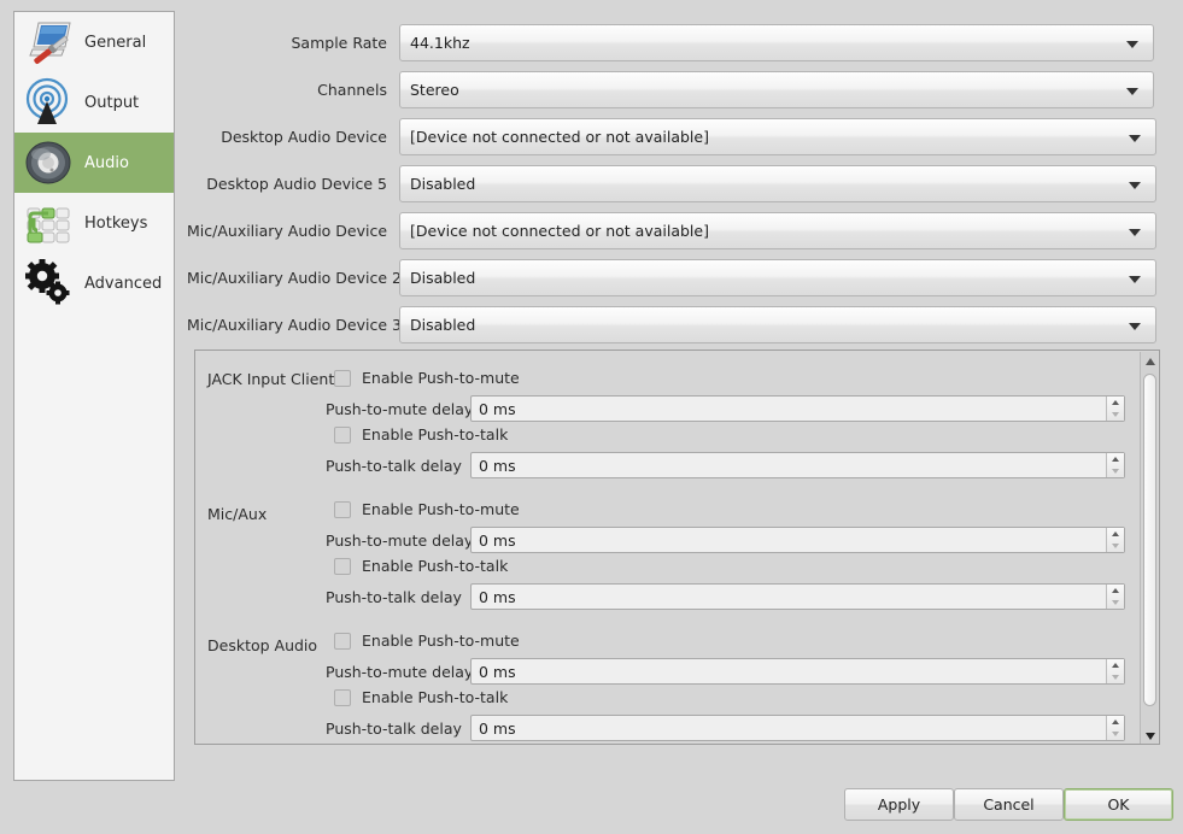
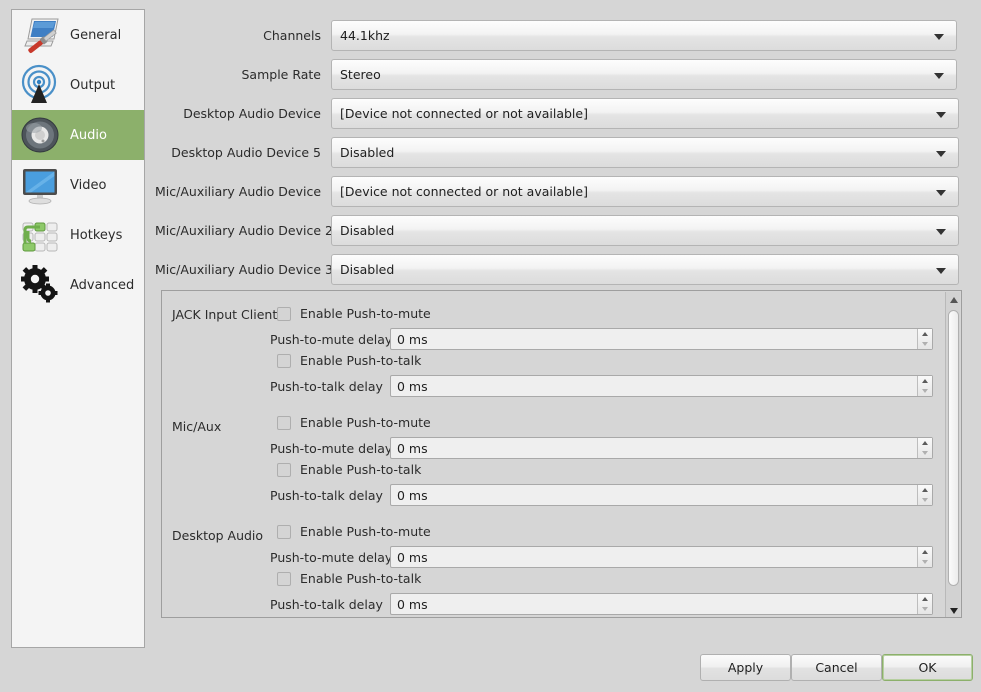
  General
  Output
  Audio
+ Video
  Hotkeys
  Advanced
- Sample Rate
+ Channels
  44.1khz
- Channels
+ Sample Rate
  Stereo
  Desktop Audio Device
  [Device not connected or not available]
  Desktop Audio Device 5
  Disabled
  Mic/Auxiliary Audio Device
  [Device not connected or not available]
  Mic/Auxiliary Audio Device 2
  Disabled
  Mic/Auxiliary Audio Device 3
  Disabled
  JACK Input Client
  Enable Push-to-mute
  Push-to-mute delay
  0 ms
  Enable Push-to-talk
  Push-to-talk delay
  0 ms
  Mic/Aux
  Enable Push-to-mute
  Push-to-mute delay
  0 ms
  Enable Push-to-talk
  Push-to-talk delay
  0 ms
  Desktop Audio
  Enable Push-to-mute
  Push-to-mute delay
  0 ms
  Enable Push-to-talk
  Push-to-talk delay
  0 ms
  Apply
  Cancel
  OK
